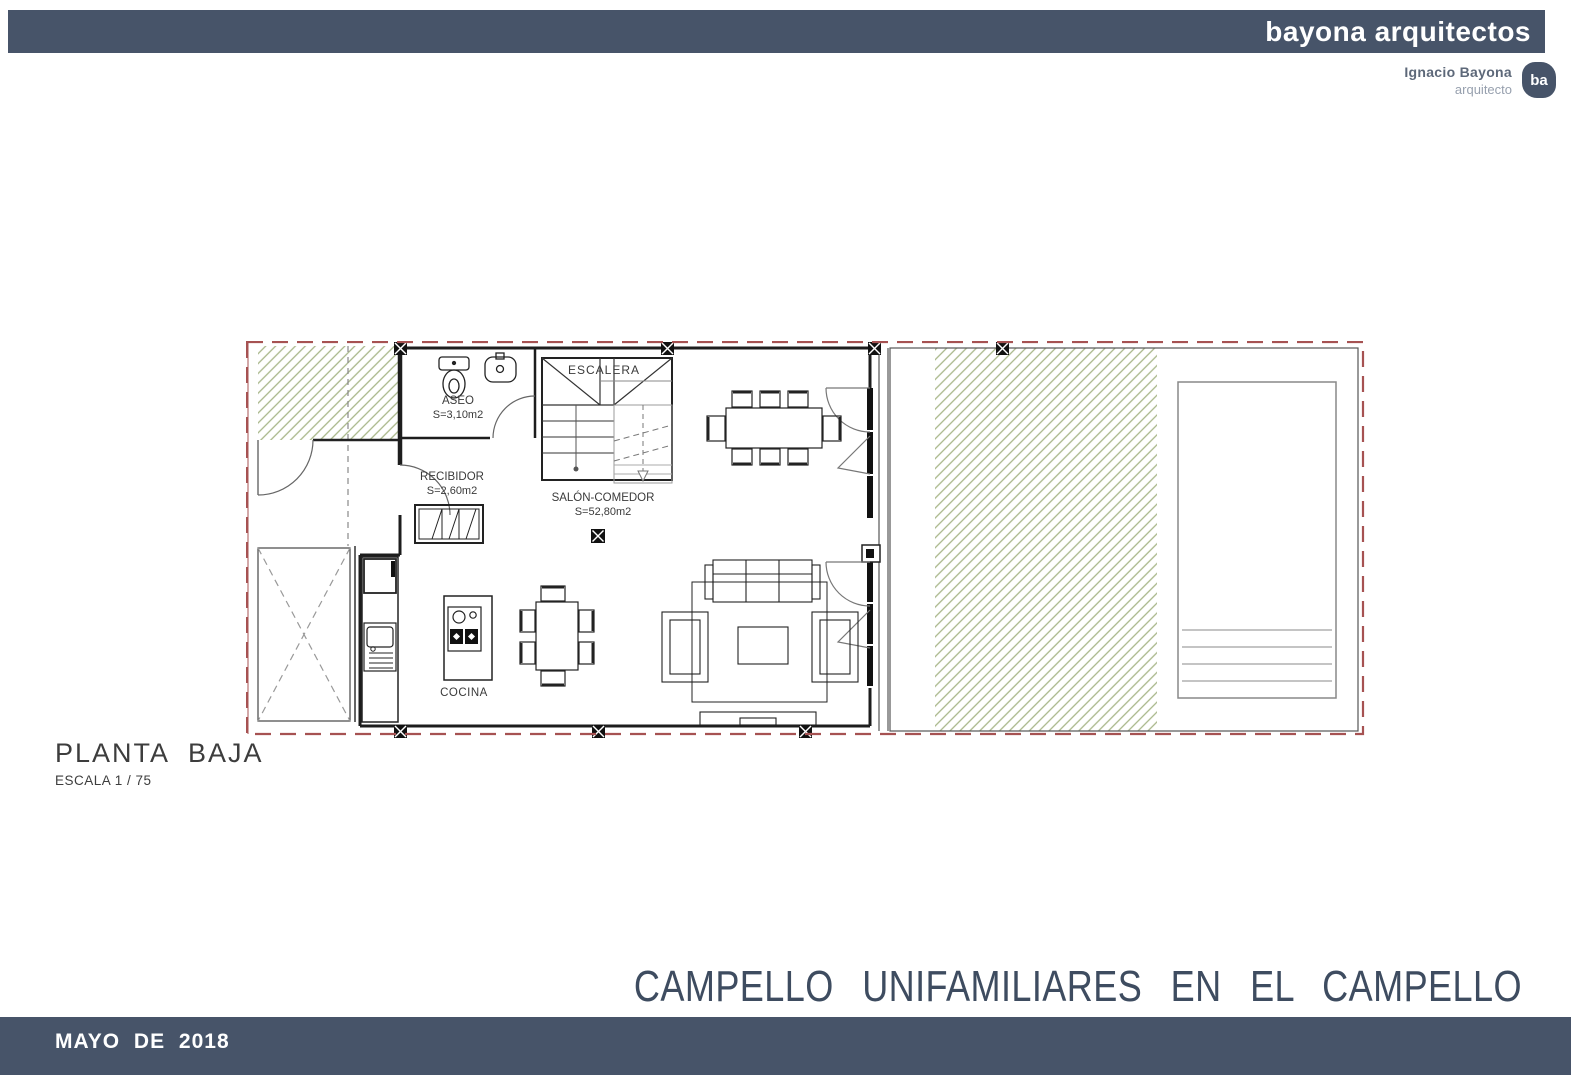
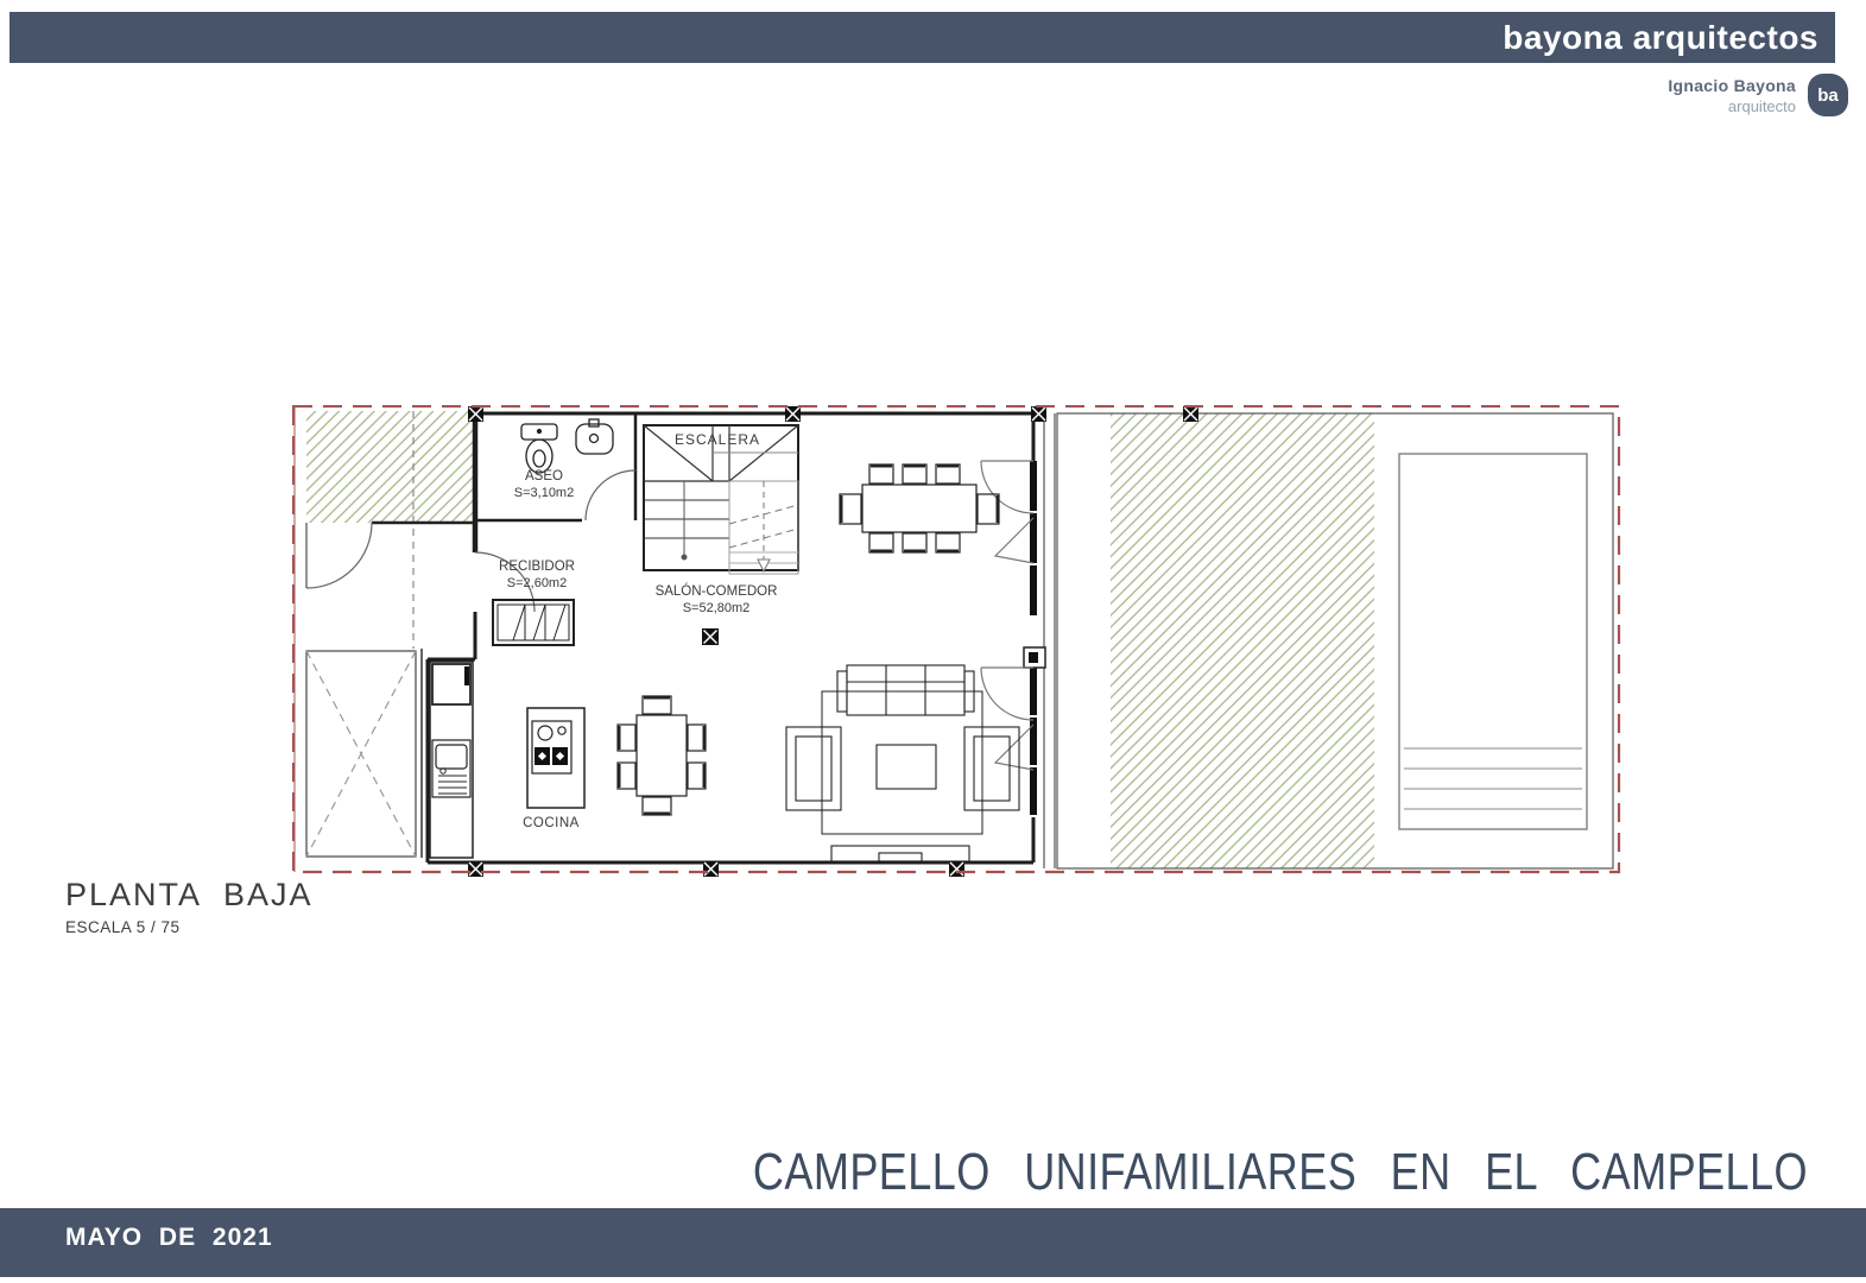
  bayona arquitectos
  Ignacio Bayona
  arquitecto
  ba
  ESCALERA
  ASEO
  S=3,10m2
  RECIBIDOR
  S=2,60m2
  SALÓN-COMEDOR
  S=52,80m2
  COCINA
  PLANTA BAJA
- ESCALA 1 / 75
+ ESCALA 5 / 75
  CAMPELLO UNIFAMILIARES EN EL CAMPELLO
- MAYO DE 2018
+ MAYO DE 2021
